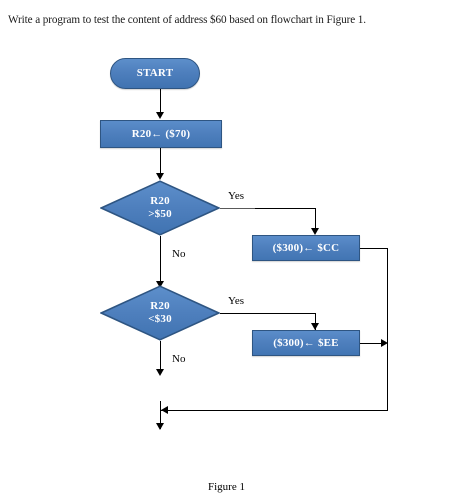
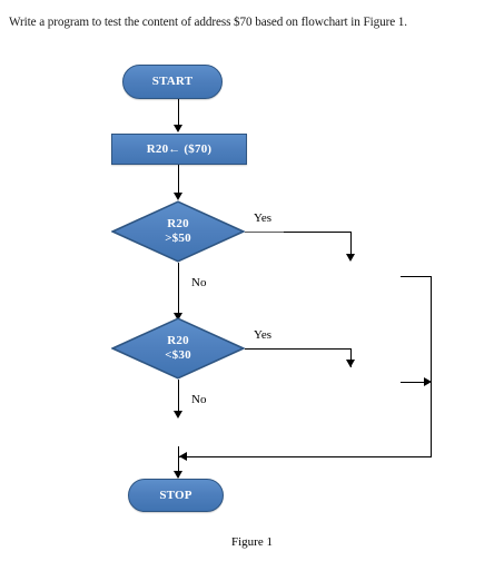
- Write a program to test the content of address $60 based on flowchart in Figure 1.
+ Write a program to test the content of address $70 based on flowchart in Figure 1.
  START
  R20← ($70)
  R20
  >$50
  Yes
- ($300)← $CC
  No
  R20
  <$30
  Yes
- ($300)← $EE
  No
+ STOP
  Figure 1
